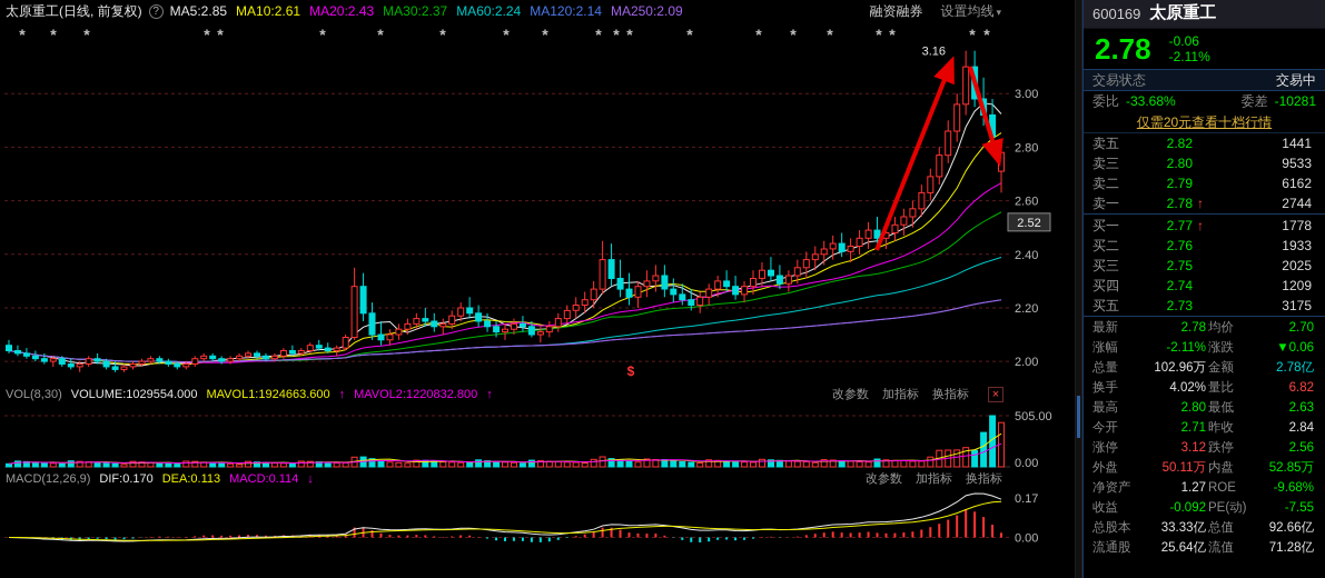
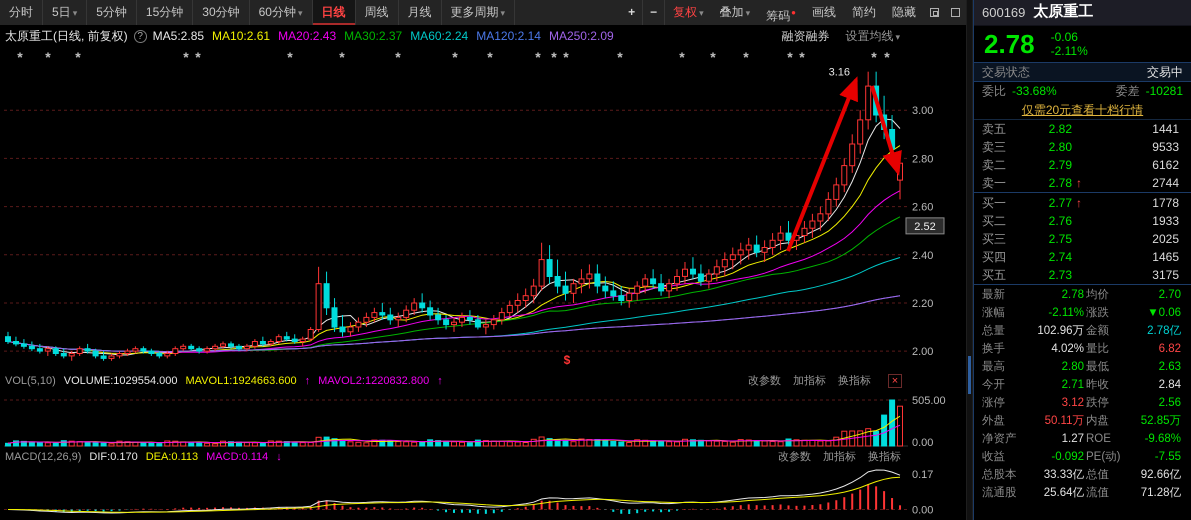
+ 分时
+ 5日 ▾
+ 5分钟
+ 15分钟
+ 30分钟
+ 60分钟 ▾
+ 日线
+ 周线
+ 月线
+ 更多周期 ▾
+ +
+ −
+ 复权 ▾
+ 叠加 ▾
+ 筹码●
+ 画线
+ 简约
+ 隐藏
  太原重工(日线, 前复权)
  ?
  MA5:2.85
  MA10:2.61
  MA20:2.43
  MA30:2.37
  MA60:2.24
  MA120:2.14
  MA250:2.09
  融资融券
  设置均线 ▾
  3.00
  2.80
  2.60
  2.40
  2.20
  2.00
  *
  *
  *
  *
  *
  *
  *
  *
  *
  *
  *
  *
  *
  *
  *
  *
  *
  *
  *
  *
  *
  $
  3.16
  2.52
- VOL(8,30)
+ VOL(5,10)
  VOLUME:1029554.000
  MAVOL1:1924663.600
  ↑
  MAVOL2:1220832.800
  ↑
  改参数
  加指标
  换指标
  ×
  505.00
  0.00
  MACD(12,26,9)
  DIF:0.170
  DEA:0.113
  MACD:0.114
  ↓
  改参数
  加指标
  换指标
  0.17
  0.00
  600169
  太原重工
  2.78
  -0.06
  -2.11%
  交易状态
  交易中
  委比
  -33.68%
  委差
  -10281
  仅需20元查看十档行情
  卖五
  2.82
  1441
  卖三
  2.80
  9533
  卖二
  2.79
  6162
  卖一
  2.78
  ↑
  2744
  买一
  2.77
  ↑
  1778
  买二
  2.76
  1933
  买三
  2.75
  2025
  买四
  2.74
- 1209
+ 1465
  买五
  2.73
  3175
  最新
  2.78
  均价
  2.70
  涨幅
  -2.11%
  涨跌
  ▼0.06
  总量
  102.96万
  金额
  2.78亿
  换手
  4.02%
  量比
  6.82
  最高
  2.80
  最低
  2.63
  今开
  2.71
  昨收
  2.84
  涨停
  3.12
  跌停
  2.56
  外盘
  50.11万
  内盘
  52.85万
  净资产
  1.27
  ROE
  -9.68%
  收益
  -0.092
  PE(动)
  -7.55
  总股本
  33.33亿
  总值
  92.66亿
  流通股
  25.64亿
  流值
  71.28亿
